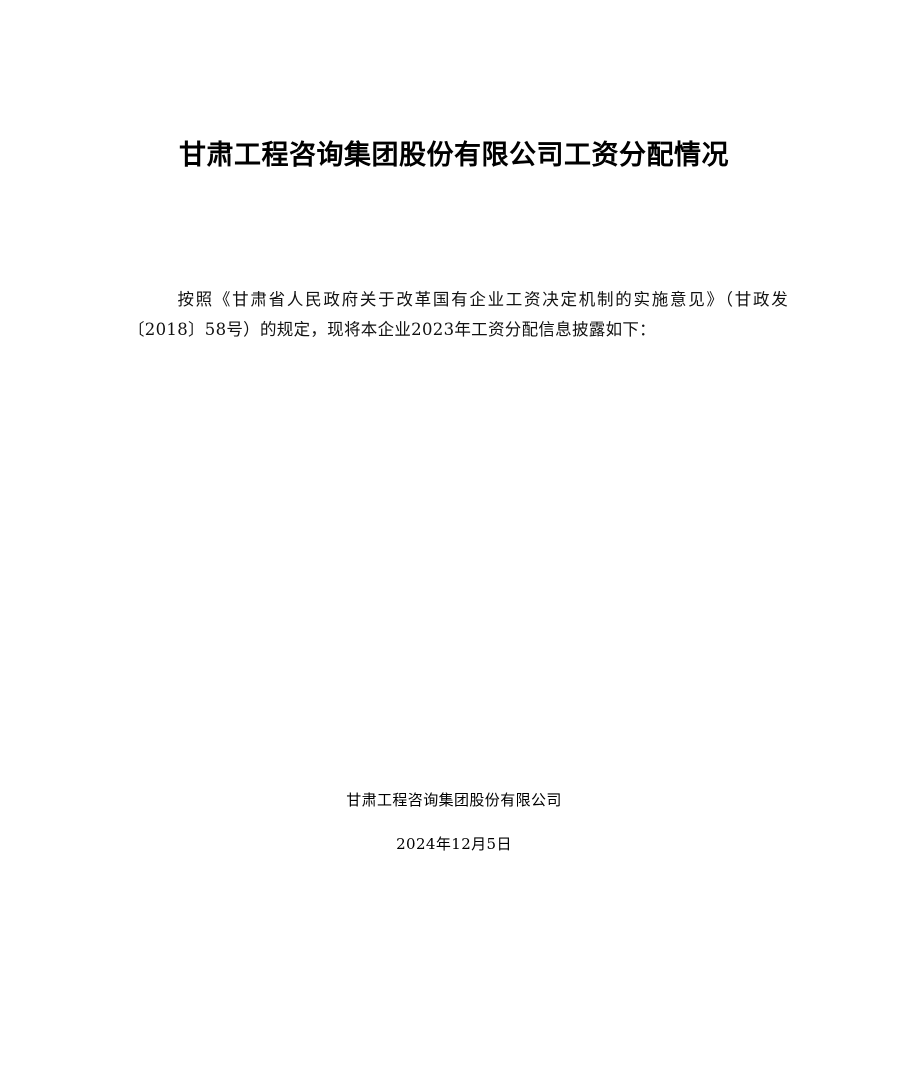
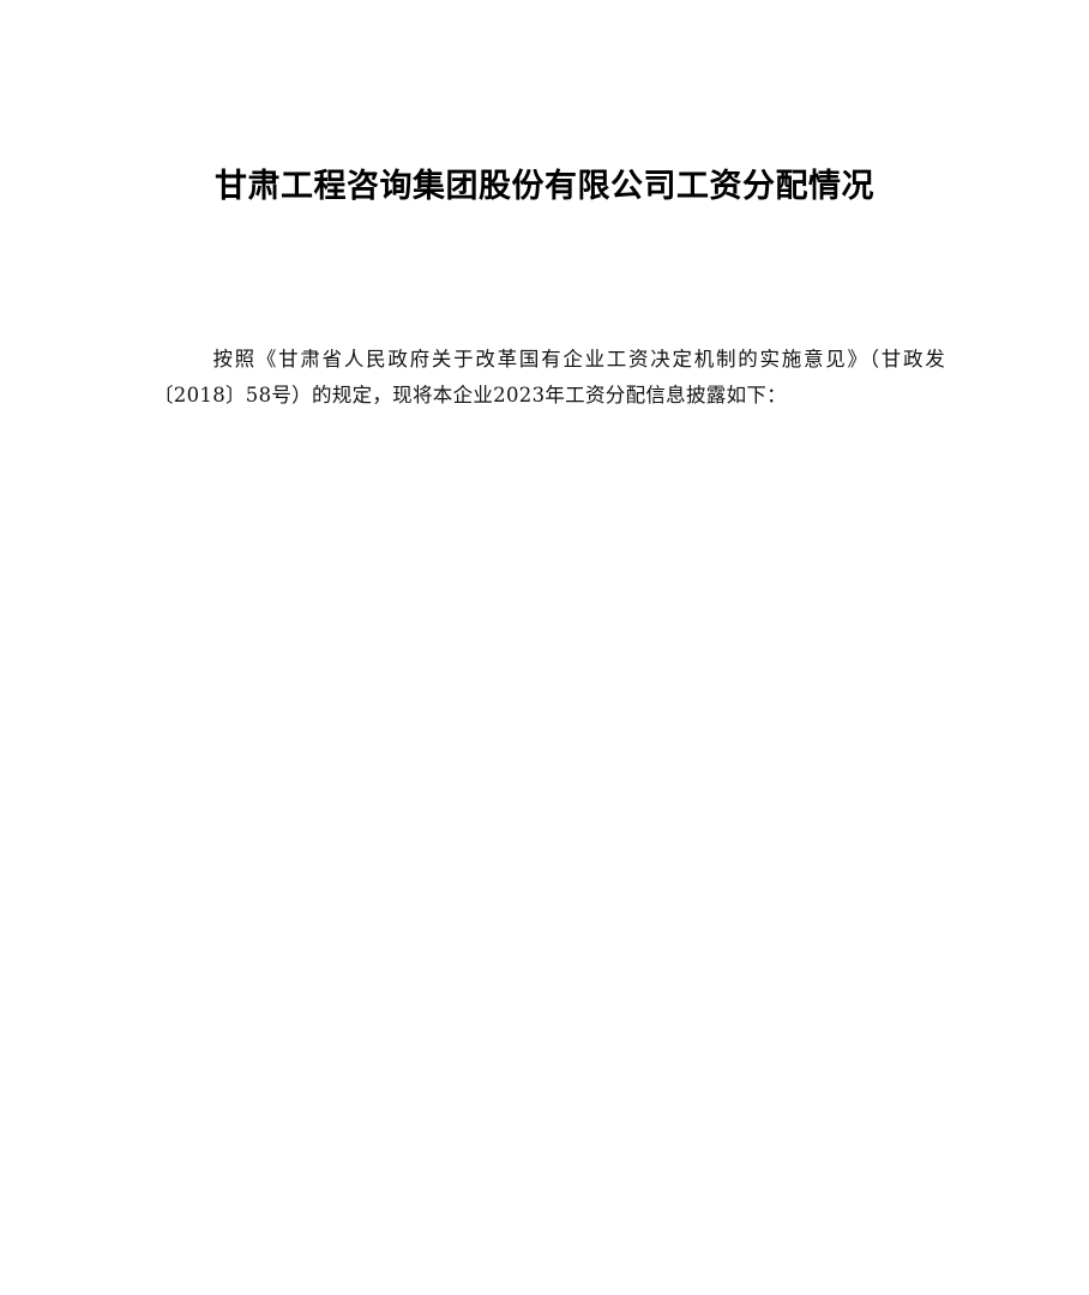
  甘肃工程咨询集团股份有限公司工资分配情况
  按照《甘肃省人民政府关于改革国有企业工资决定机制的实施意见》（甘政发〔2018〕58号）的规定，现将本企业2023年工资分配信息披露如下：
- 甘肃工程咨询集团股份有限公司
- 2024年12月5日
